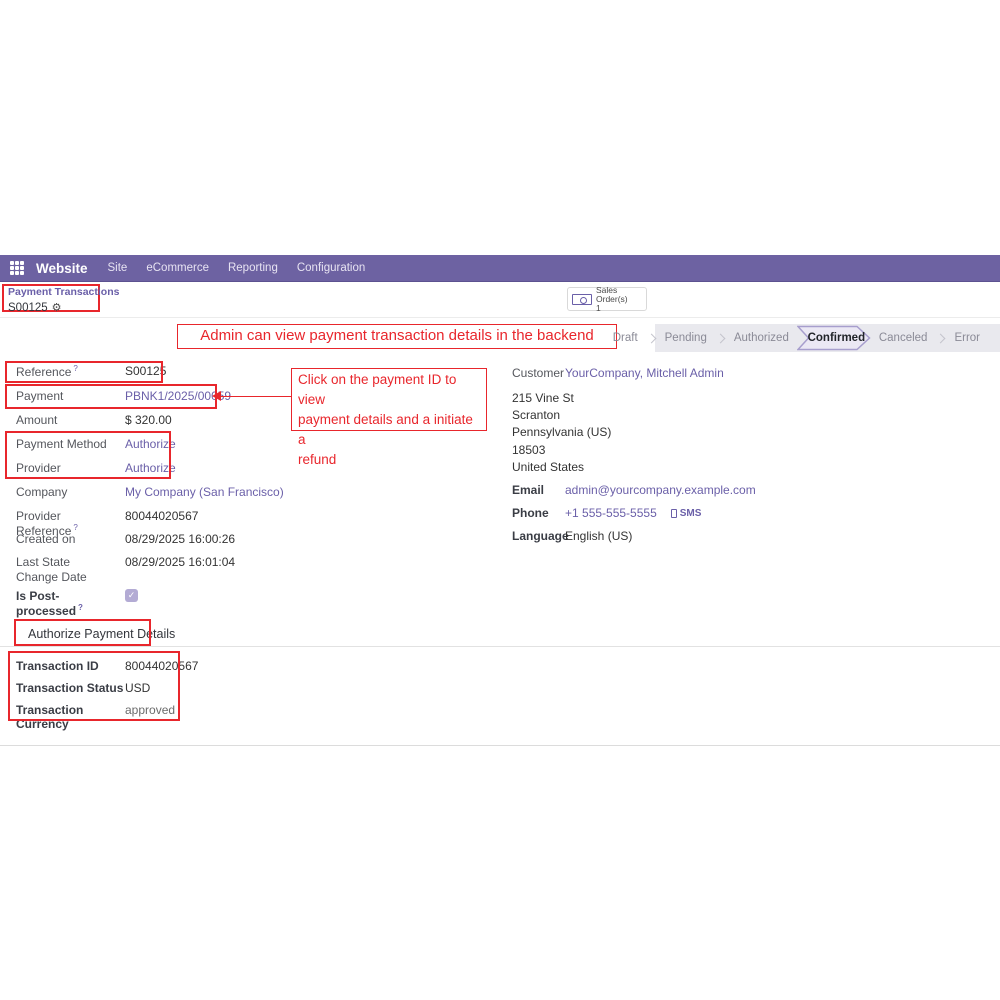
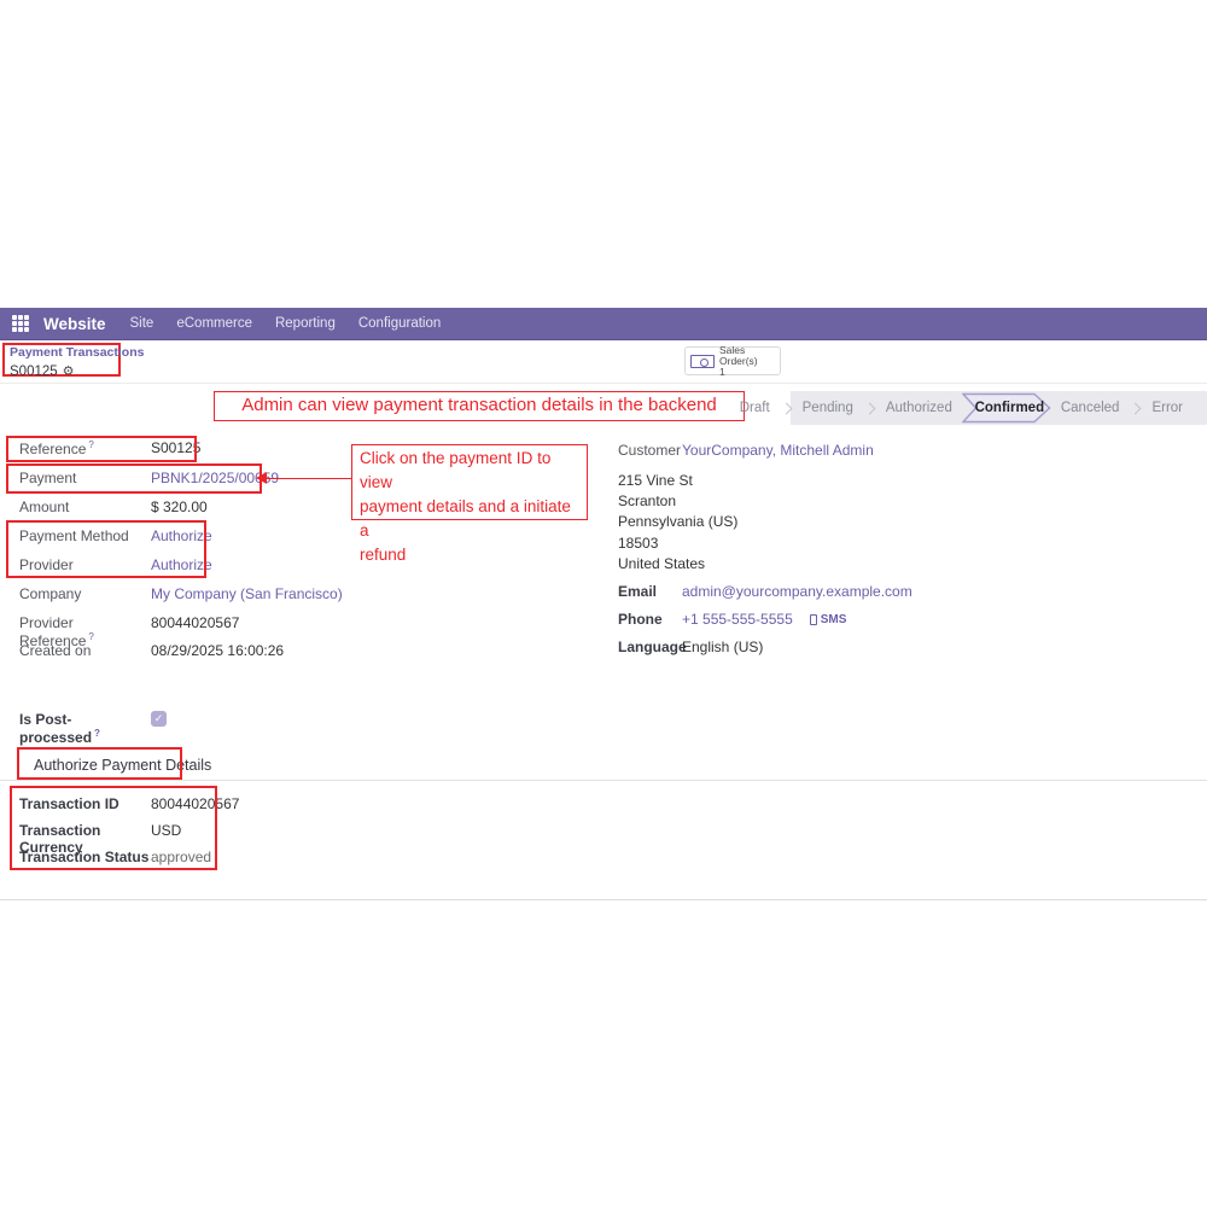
  Website
  Site
  eCommerce
  Reporting
  Configuration
  Payment Transactions
  S00125 ⚙
  Sales Order(s)
  1
  Admin can view payment transaction details in the backend
  Draft
  Pending
  Authorized
  Confirmed
  Canceled
  Error
  Reference ?
  S00125
  Payment
  PBNK1/2025/00059
  Amount
  $ 320.00
  Payment Method
  Authorize
  Provider
  Authorize
  Company
  My Company (San Francisco)
  Provider Reference ?
  80044020567
  Created on
  08/29/2025 16:00:26
- Last State Change Date
- 08/29/2025 16:01:04
  Is Post-processed ?
  ✓
  Customer
  YourCompany, Mitchell Admin
  215 Vine St
  Scranton
  Pennsylvania (US)
  18503
  United States
  Email
  admin@yourcompany.example.com
  Phone
  +1 555-555-5555
  SMS
  Languag
  English (US)
  Authorize Payment Details
  Transaction ID
  80044020567
- Transaction Status
+ Transaction Currency
  USD
- Transaction Currency
+ Transaction Status
  approved
  Click on the payment ID to view
  payment details and a initiate a
  refund
